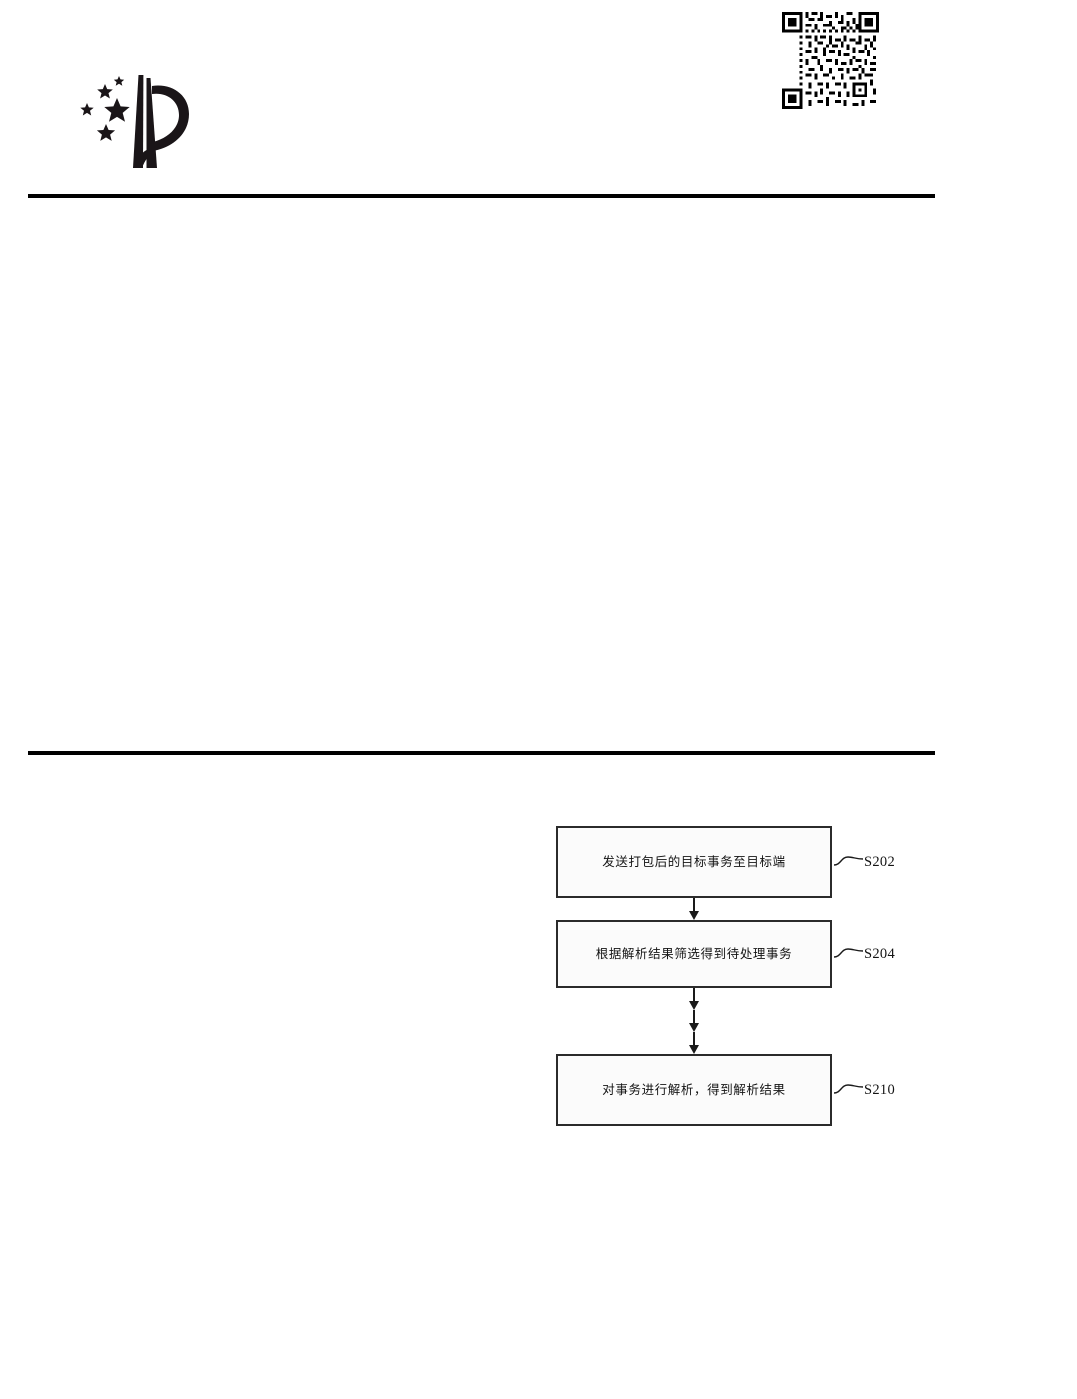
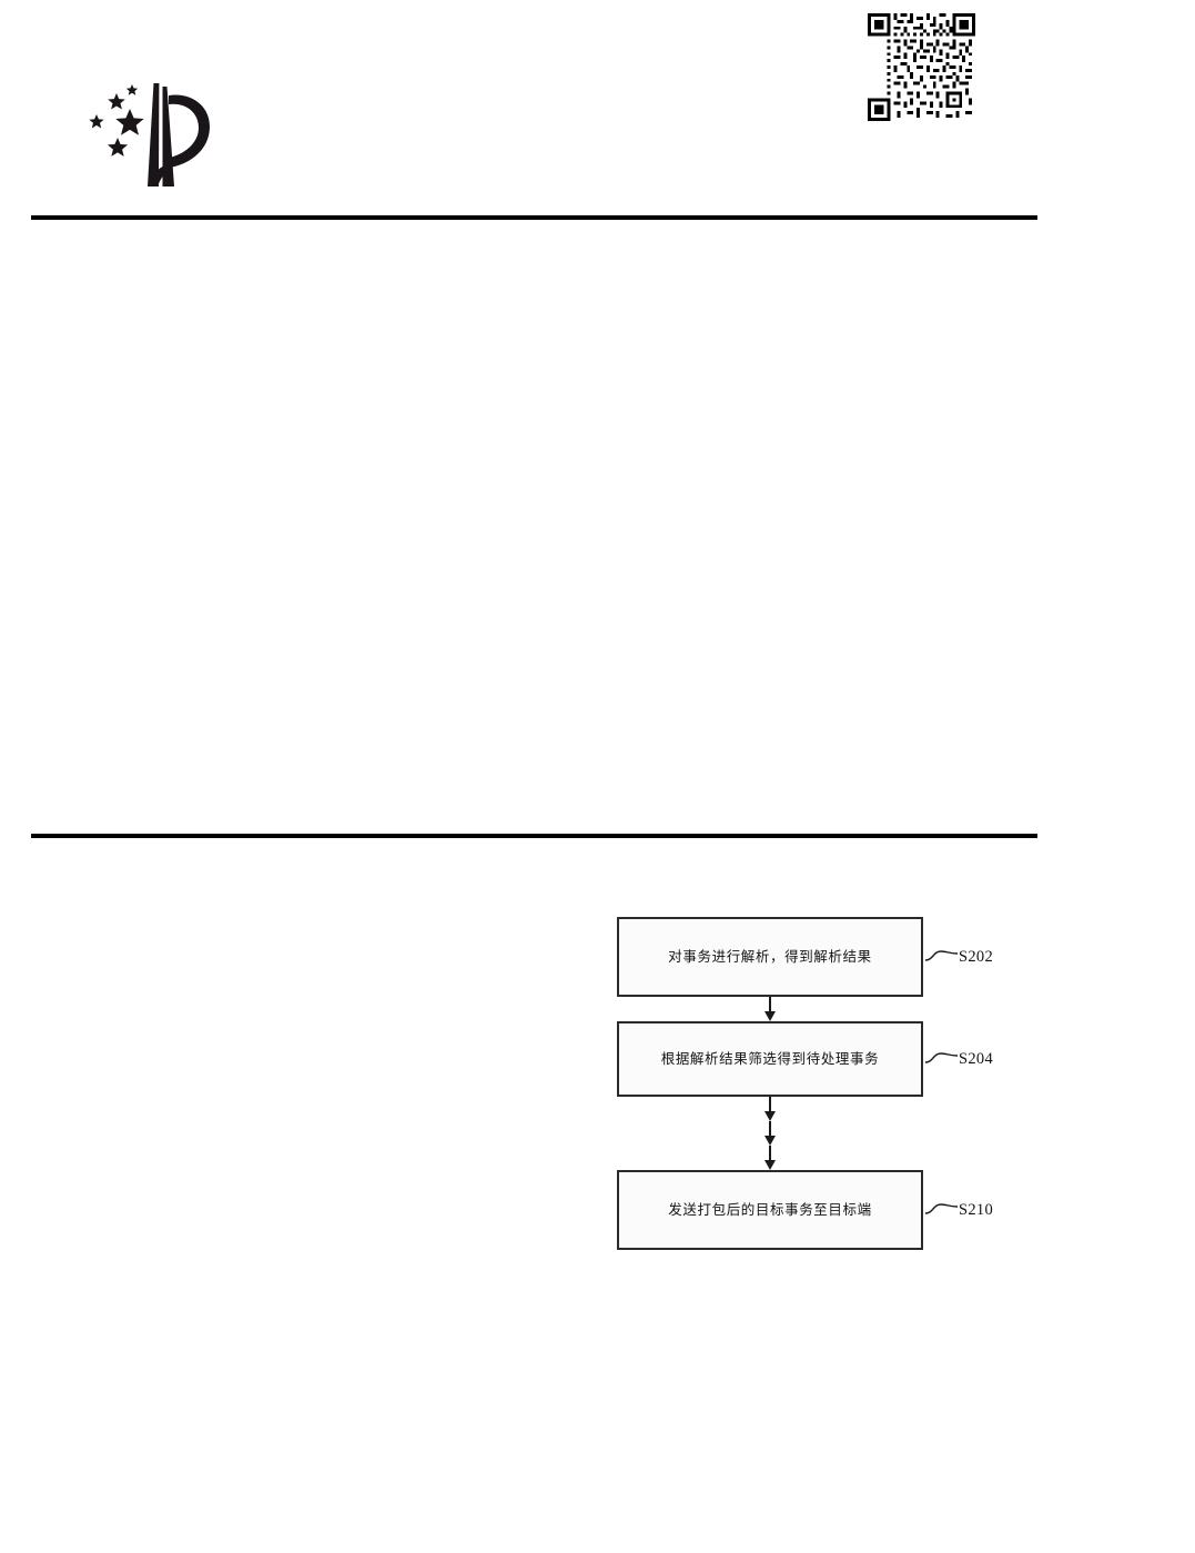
- 发送打包后的目标事务至目标端
+ 对事务进行解析，得到解析结果
  S202
  根据解析结果筛选得到待处理事务
  S204
- 对事务进行解析，得到解析结果
+ 发送打包后的目标事务至目标端
  S210
